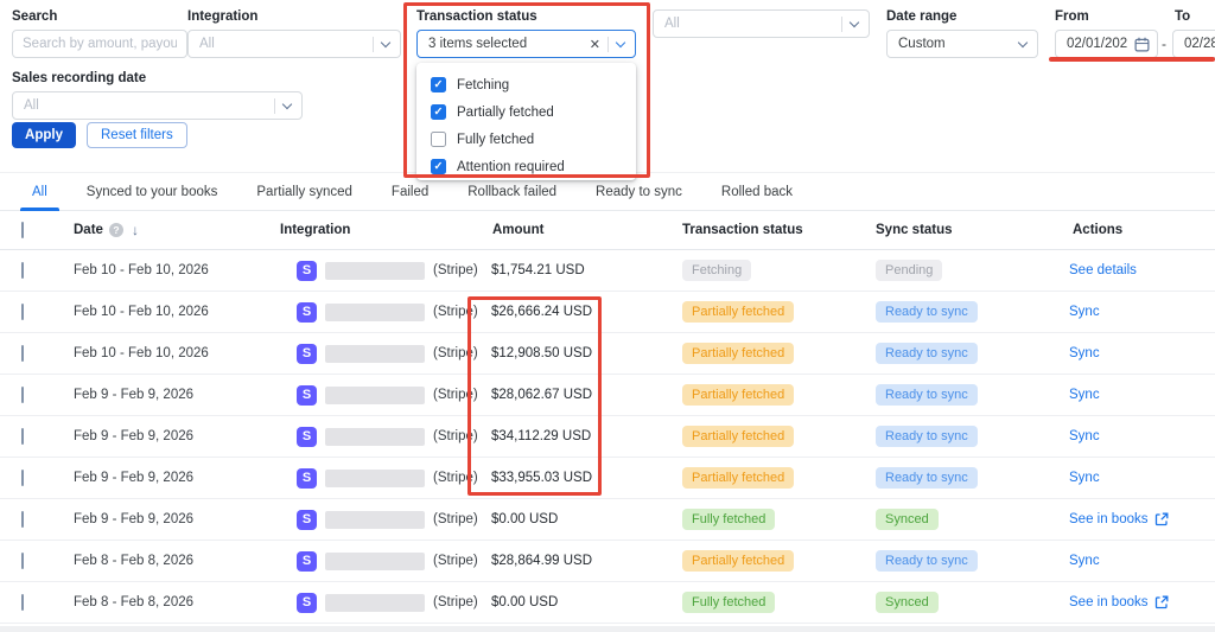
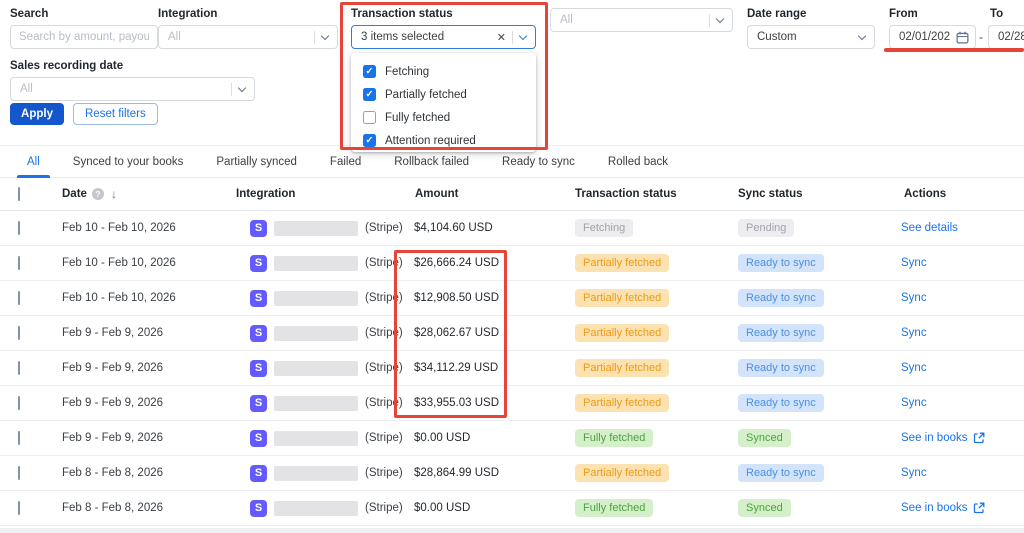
  Search
  Search by amount, payou
  Integration
  All
  Transaction status
  3 items selected
  ✕
  All
  Date range
  Custom
  From
  02/01/202
  -
  To
  Sales recording date
  All
  Apply
  Reset filters
  ✓
  Fetching
  ✓
  Partially fetched
  Fully fetched
  ✓
  Attention required
  All
  Synced to your books
  Partially synced
  Failed
  Rollback failed
  Ready to sync
  Rolled back
  Date
  ?
  ↓
  Integration
  Amount
  Transaction status
  Sync status
  Actions
  Feb 10 - Feb 10, 2026
  S
  (Stripe)
- $1,754.21 USD
+ $4,104.60 USD
  Fetching
  Pending
  See details
  Feb 10 - Feb 10, 2026
  S
  (Stripe)
  $26,666.24 USD
  Partially fetched
  Ready to sync
  Sync
  Feb 10 - Feb 10, 2026
  S
  (Stripe)
  $12,908.50 USD
  Partially fetched
  Ready to sync
  Sync
  Feb 9 - Feb 9, 2026
  S
  (Stripe)
  $28,062.67 USD
  Partially fetched
  Ready to sync
  Sync
  Feb 9 - Feb 9, 2026
  S
  (Stripe)
  $34,112.29 USD
  Partially fetched
  Ready to sync
  Sync
  Feb 9 - Feb 9, 2026
  S
  (Stripe)
  $33,955.03 USD
  Partially fetched
  Ready to sync
  Sync
  Feb 9 - Feb 9, 2026
  S
  (Stripe)
  $0.00 USD
  Fully fetched
  Synced
  See in books
  Feb 8 - Feb 8, 2026
  S
  (Stripe)
  $28,864.99 USD
  Partially fetched
  Ready to sync
  Sync
  Feb 8 - Feb 8, 2026
  S
  (Stripe)
  $0.00 USD
  Fully fetched
  Synced
  See in books
